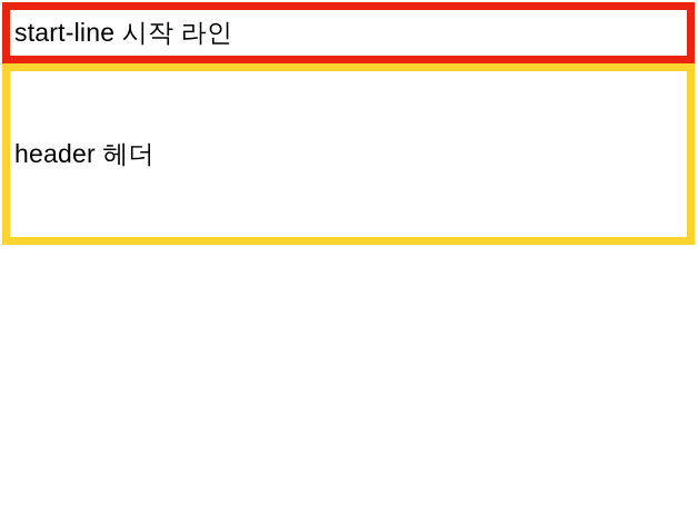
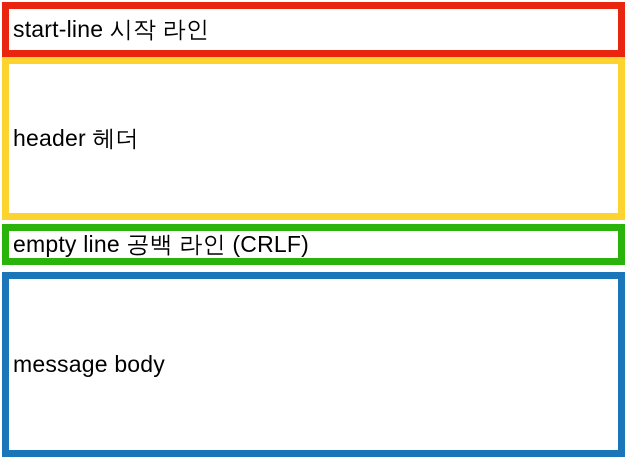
  start-line 시작 라인
  header 헤더
+ empty line 공백 라인 (CRLF)
+ message body
